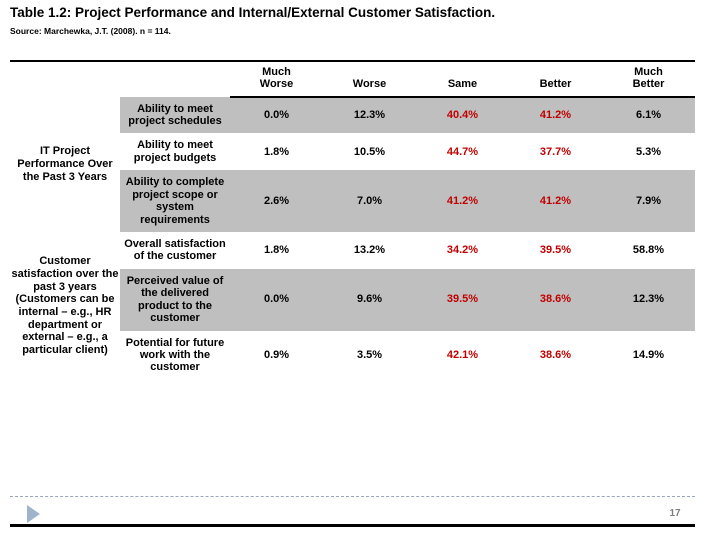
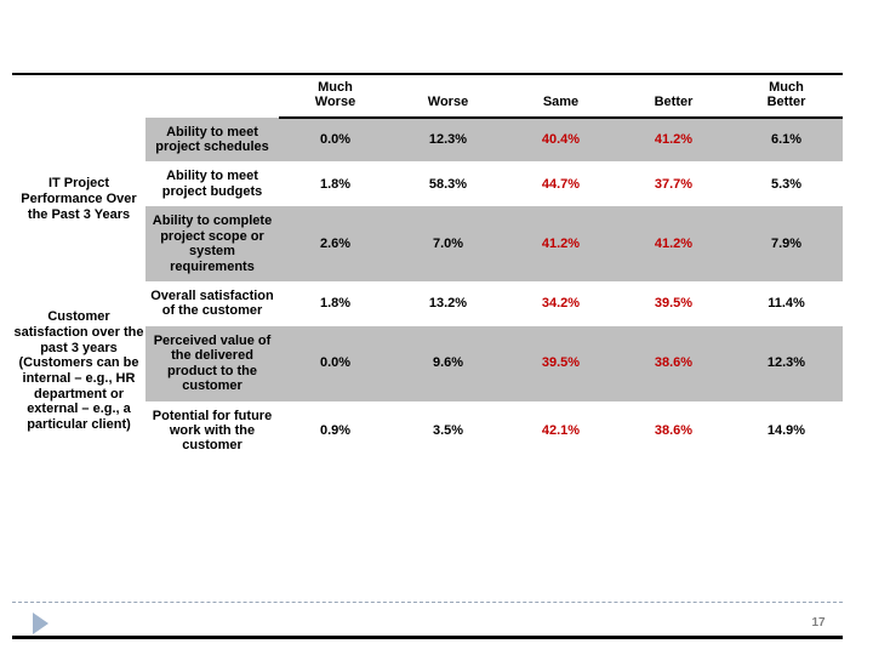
- Table 1.2: Project Performance and Internal/External Customer Satisfaction.
- Source: Marchewka, J.T. (2008). n = 114.
  		Much Worse	Worse	Same	Better	Much Better
  IT Project Performance Over the Past 3 Years	Ability to meet project schedules	0.0%	12.3%	40.4%	41.2%	6.1%
- Ability to meet project budgets	1.8%	10.5%	44.7%	37.7%	5.3%
+ Ability to meet project budgets	1.8%	58.3%	44.7%	37.7%	5.3%
  Ability to complete project scope or system requirements	2.6%	7.0%	41.2%	41.2%	7.9%
- Customer satisfaction over the past 3 years (Customers can be internal – e.g., HR department or external – e.g., a particular client)	Overall satisfaction of the customer	1.8%	13.2%	34.2%	39.5%	58.8%
+ Customer satisfaction over the past 3 years (Customers can be internal – e.g., HR department or external – e.g., a particular client)	Overall satisfaction of the customer	1.8%	13.2%	34.2%	39.5%	11.4%
  Perceived value of the delivered product to the customer	0.0%	9.6%	39.5%	38.6%	12.3%
  Potential for future work with the customer	0.9%	3.5%	42.1%	38.6%	14.9%
  17
